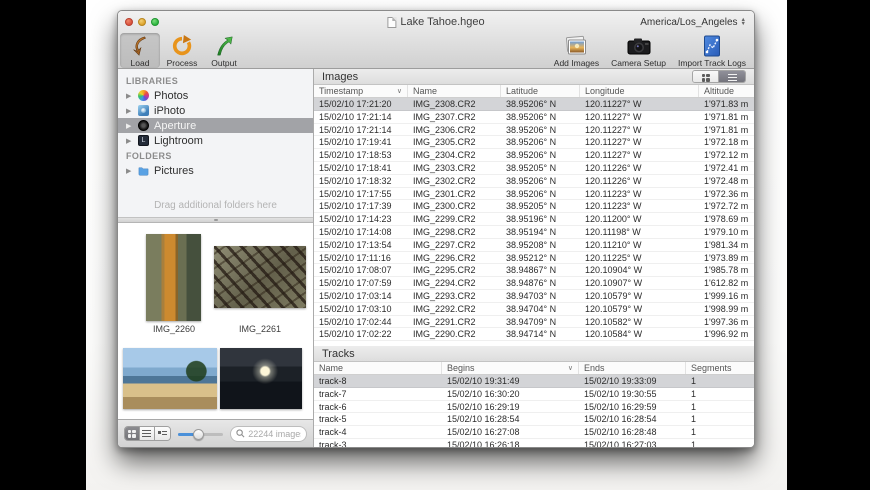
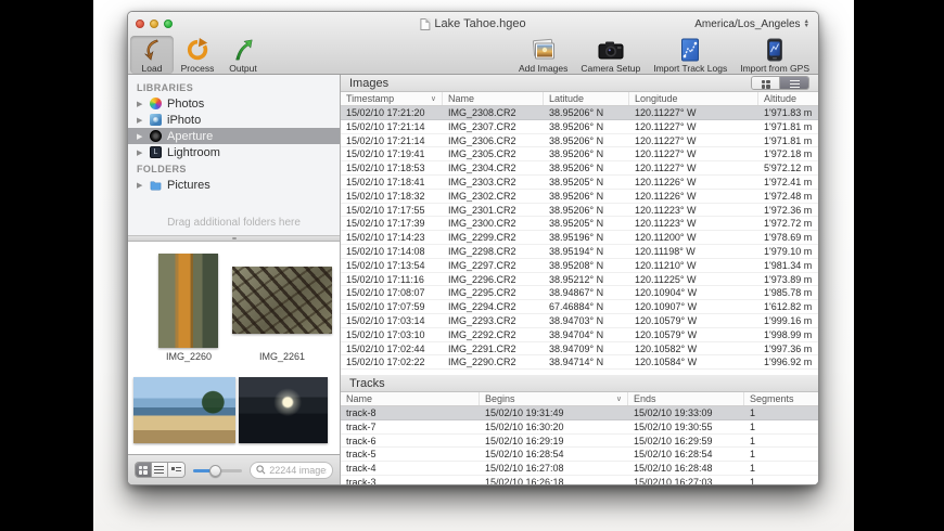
  Lake Tahoe.hgeo
  America/Los_Angeles
  Load
  Process
  Output
  Add Images
  Camera Setup
  Import Track Logs
+ Import from GPS
  LIBRARIES
  Photos
  iPhoto
  Aperture
  Lightroom
  FOLDERS
  Pictures
  Drag additional folders here
  IMG_2260
  IMG_2261
  22244 image
  Images
  Timestamp
  Name
  Latitude
  Longitude
  Altitude
  15/02/10 17:21:20
  IMG_2308.CR2
  38.95206° N
  120.11227° W
  1'971.83 m
  15/02/10 17:21:14
  IMG_2307.CR2
  38.95206° N
  120.11227° W
  1'971.81 m
  15/02/10 17:21:14
  IMG_2306.CR2
  38.95206° N
  120.11227° W
  1'971.81 m
  15/02/10 17:19:41
  IMG_2305.CR2
  38.95206° N
  120.11227° W
  1'972.18 m
  15/02/10 17:18:53
  IMG_2304.CR2
  38.95206° N
  120.11227° W
- 1'972.12 m
+ 5'972.12 m
  15/02/10 17:18:41
  IMG_2303.CR2
  38.95205° N
  120.11226° W
  1'972.41 m
  15/02/10 17:18:32
  IMG_2302.CR2
  38.95206° N
  120.11226° W
  1'972.48 m
  15/02/10 17:17:55
  IMG_2301.CR2
  38.95206° N
  120.11223° W
  1'972.36 m
  15/02/10 17:17:39
  IMG_2300.CR2
  38.95205° N
  120.11223° W
  1'972.72 m
  15/02/10 17:14:23
  IMG_2299.CR2
  38.95196° N
  120.11200° W
  1'978.69 m
  15/02/10 17:14:08
  IMG_2298.CR2
  38.95194° N
  120.11198° W
  1'979.10 m
  15/02/10 17:13:54
  IMG_2297.CR2
  38.95208° N
  120.11210° W
  1'981.34 m
  15/02/10 17:11:16
  IMG_2296.CR2
  38.95212° N
  120.11225° W
  1'973.89 m
  15/02/10 17:08:07
  IMG_2295.CR2
  38.94867° N
  120.10904° W
  1'985.78 m
  15/02/10 17:07:59
  IMG_2294.CR2
- 38.94876° N
+ 67.46884° N
  120.10907° W
  1'612.82 m
  15/02/10 17:03:14
  IMG_2293.CR2
  38.94703° N
  120.10579° W
  1'999.16 m
  15/02/10 17:03:10
  IMG_2292.CR2
  38.94704° N
  120.10579° W
  1'998.99 m
  15/02/10 17:02:44
  IMG_2291.CR2
  38.94709° N
  120.10582° W
  1'997.36 m
  15/02/10 17:02:22
  IMG_2290.CR2
  38.94714° N
  120.10584° W
  1'996.92 m
  Tracks
  Name
  Begins
  Ends
  Segments
  track-8
  15/02/10 19:31:49
  15/02/10 19:33:09
  1
  track-7
  15/02/10 16:30:20
  15/02/10 19:30:55
  1
  track-6
  15/02/10 16:29:19
  15/02/10 16:29:59
  1
  track-5
  15/02/10 16:28:54
  15/02/10 16:28:54
  1
  track-4
  15/02/10 16:27:08
  15/02/10 16:28:48
  1
  track-3
  15/02/10 16:26:18
  15/02/10 16:27:03
  1
